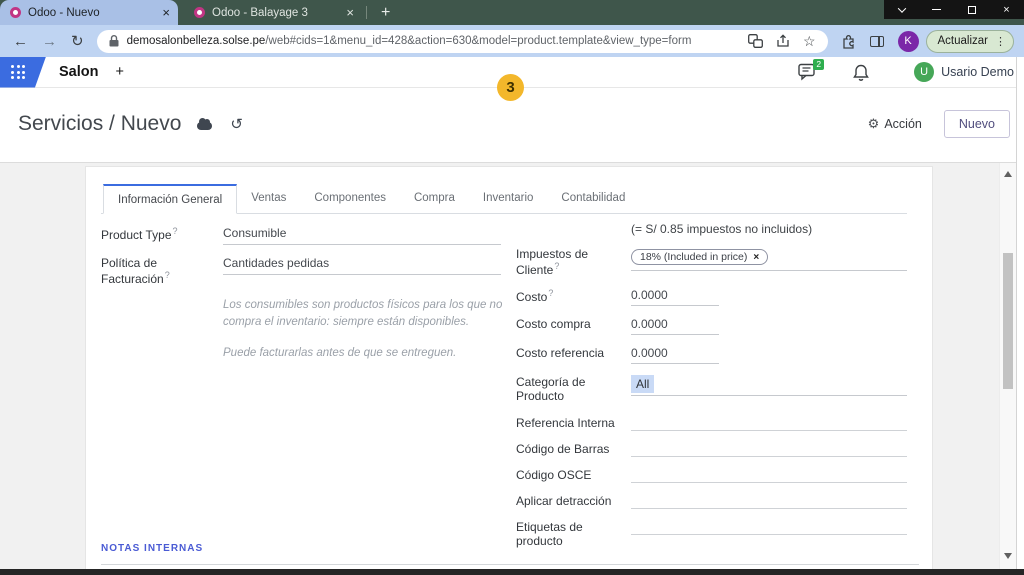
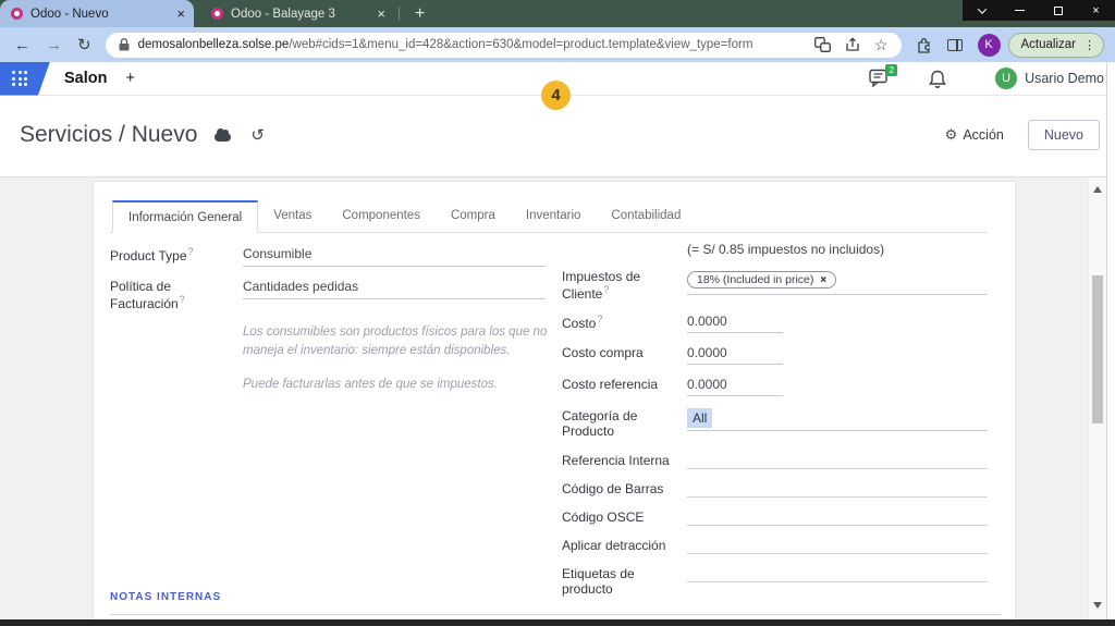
  Odoo - Nuevo
  ×
  Odoo - Balayage 3
  ×
  +
  ×
  ←
  →
  ↻
  demosalonbelleza.solse.pe/web#cids=1&menu_id=428&action=630&model=product.template&view_type=form
  ☆
  K
  Actualizar
  ⋮
  Salon
  +
  2
  U
  Usario Demo
- 3
+ 4
  Servicios / Nuevo
  ↺
  ⚙
  Acción
  Nuevo
  Información General
  Ventas
  Componentes
  Compra
  Inventario
  Contabilidad
  Product Type?
  Consumible
  Política de Facturación?
  Cantidades pedidas
- Los consumibles son productos físicos para los que no compra el inventario: siempre están disponibles.
+ Los consumibles son productos físicos para los que no maneja el inventario: siempre están disponibles.
- Puede facturarlas antes de que se entreguen.
+ Puede facturarlas antes de que se impuestos.
  (= S/ 0.85 impuestos no incluidos)
  Impuestos de Cliente?
  18% (Included in price)
  ×
  Costo?
  0.0000
  Costo compra
  0.0000
  Costo referencia
  0.0000
  Categoría de Producto
  All
  Referencia Interna
  Código de Barras
  Código OSCE
  Aplicar detracción
  Etiquetas de producto
  NOTAS INTERNAS
